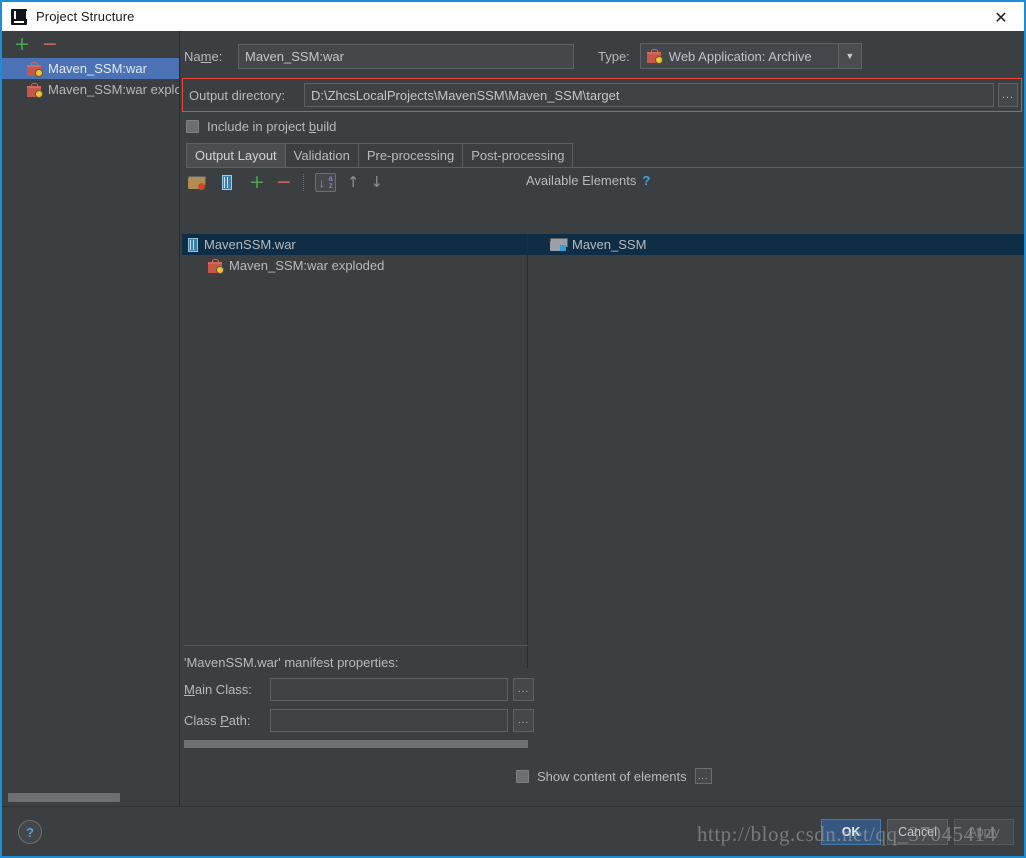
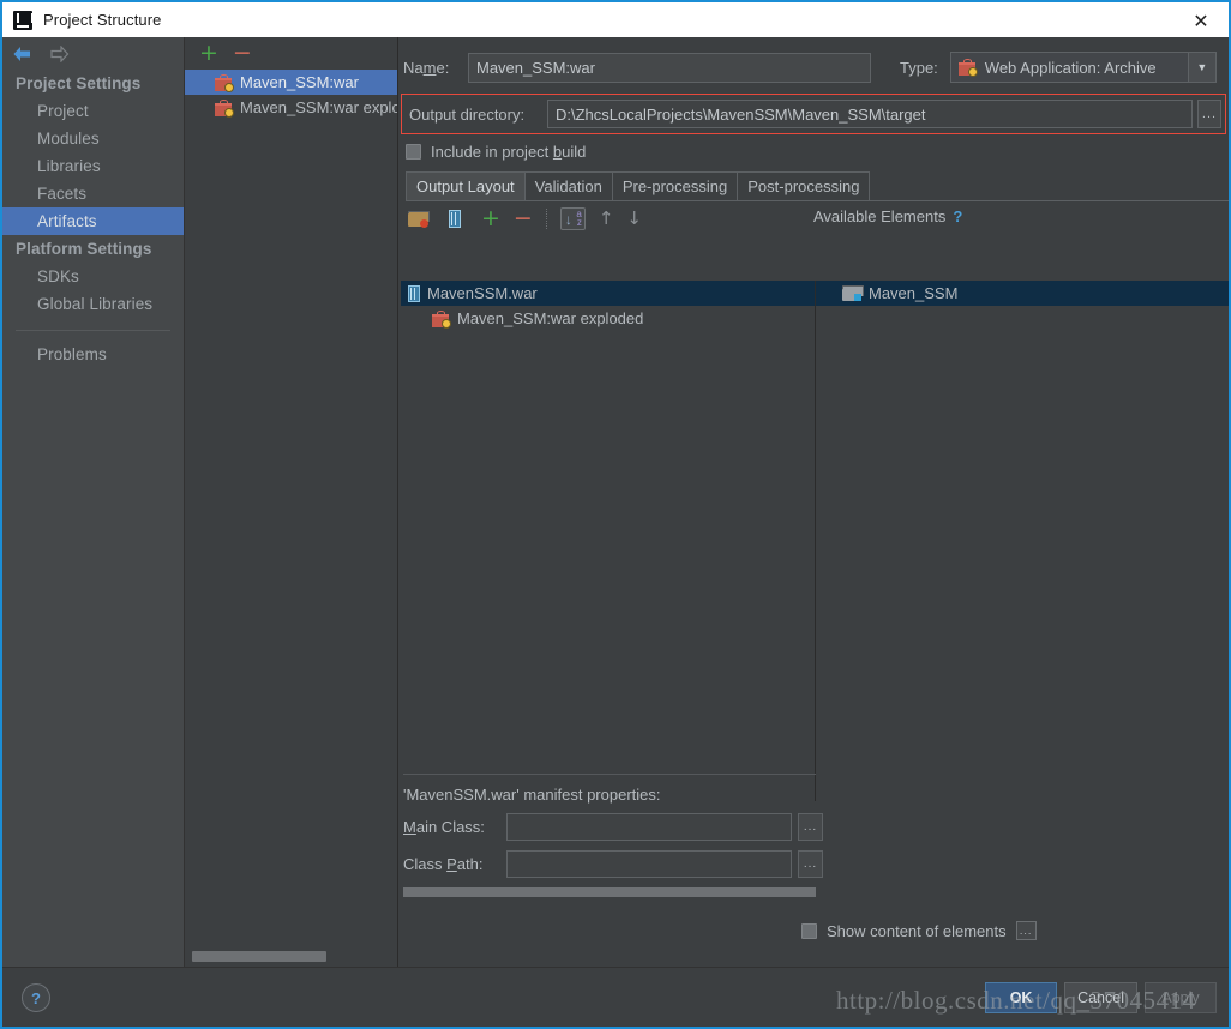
  Project Structure
  ✕
+ Project Settings
+ Project
+ Modules
+ Libraries
+ Facets
+ Artifacts
+ Platform Settings
+ SDKs
+ Global Libraries
+ Problems
  +
  −
  Maven_SSM:war
  Maven_SSM:war explo
  Name:
  Maven_SSM:war
  Type:
  Web Application: Archive
  ▼
  Output directory:
  D:\ZhcsLocalProjects\MavenSSM\Maven_SSM\target
  ...
  Include in project build
  Output Layout
  Validation
  Pre-processing
  Post-processing
  +
  −
  ↓
  a
  z
  ↑
  ↓
  Available Elements ?
  MavenSSM.war
  Maven_SSM:war exploded
  Maven_SSM
  'MavenSSM.war' manifest properties:
  Main Class:
  ...
  Class Path:
  ...
  Show content of elements
  ...
  ?
  OK
  Cancel
  Apply
  http://blog.csdn.net/qq_37045414
